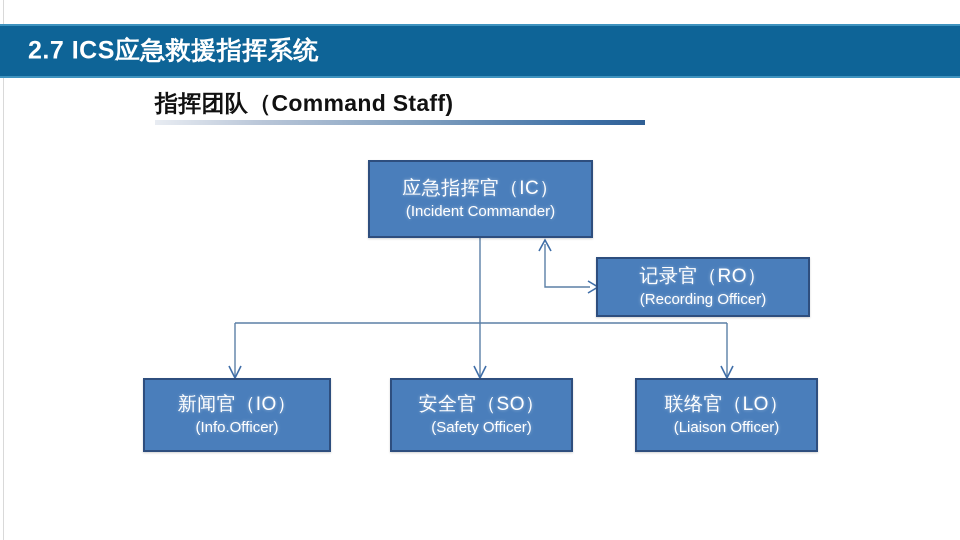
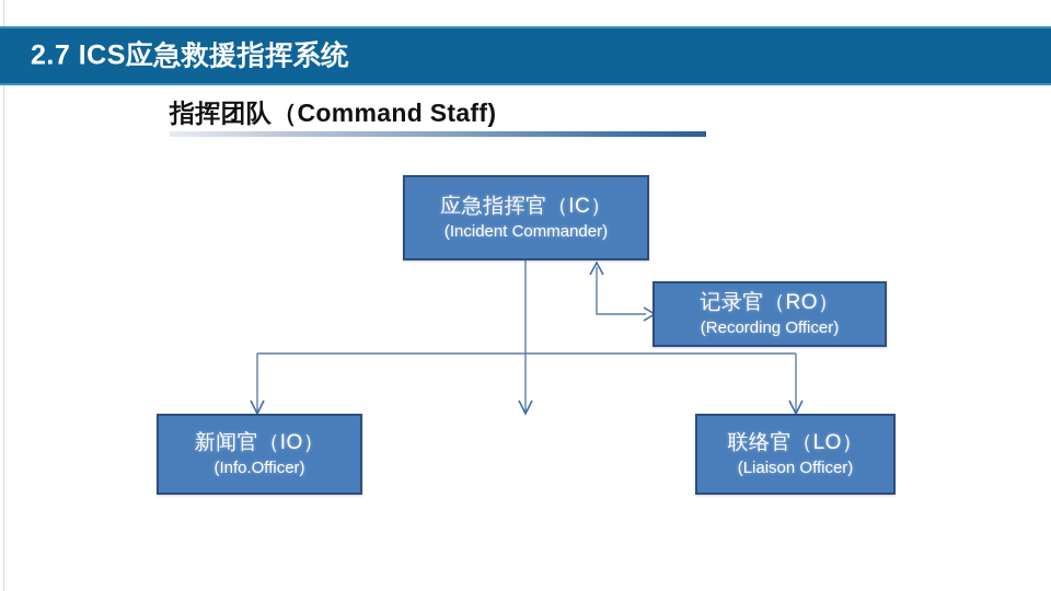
  2.7 ICS应急救援指挥系统
  指挥团队（Command Staff)
  应急指挥官（IC）
  (Incident Commander)
  记录官（RO）
  (Recording Officer)
  新闻官（IO）
  (Info.Officer)
- 安全官（SO）
- (Safety Officer)
  联络官（LO）
  (Liaison Officer)
